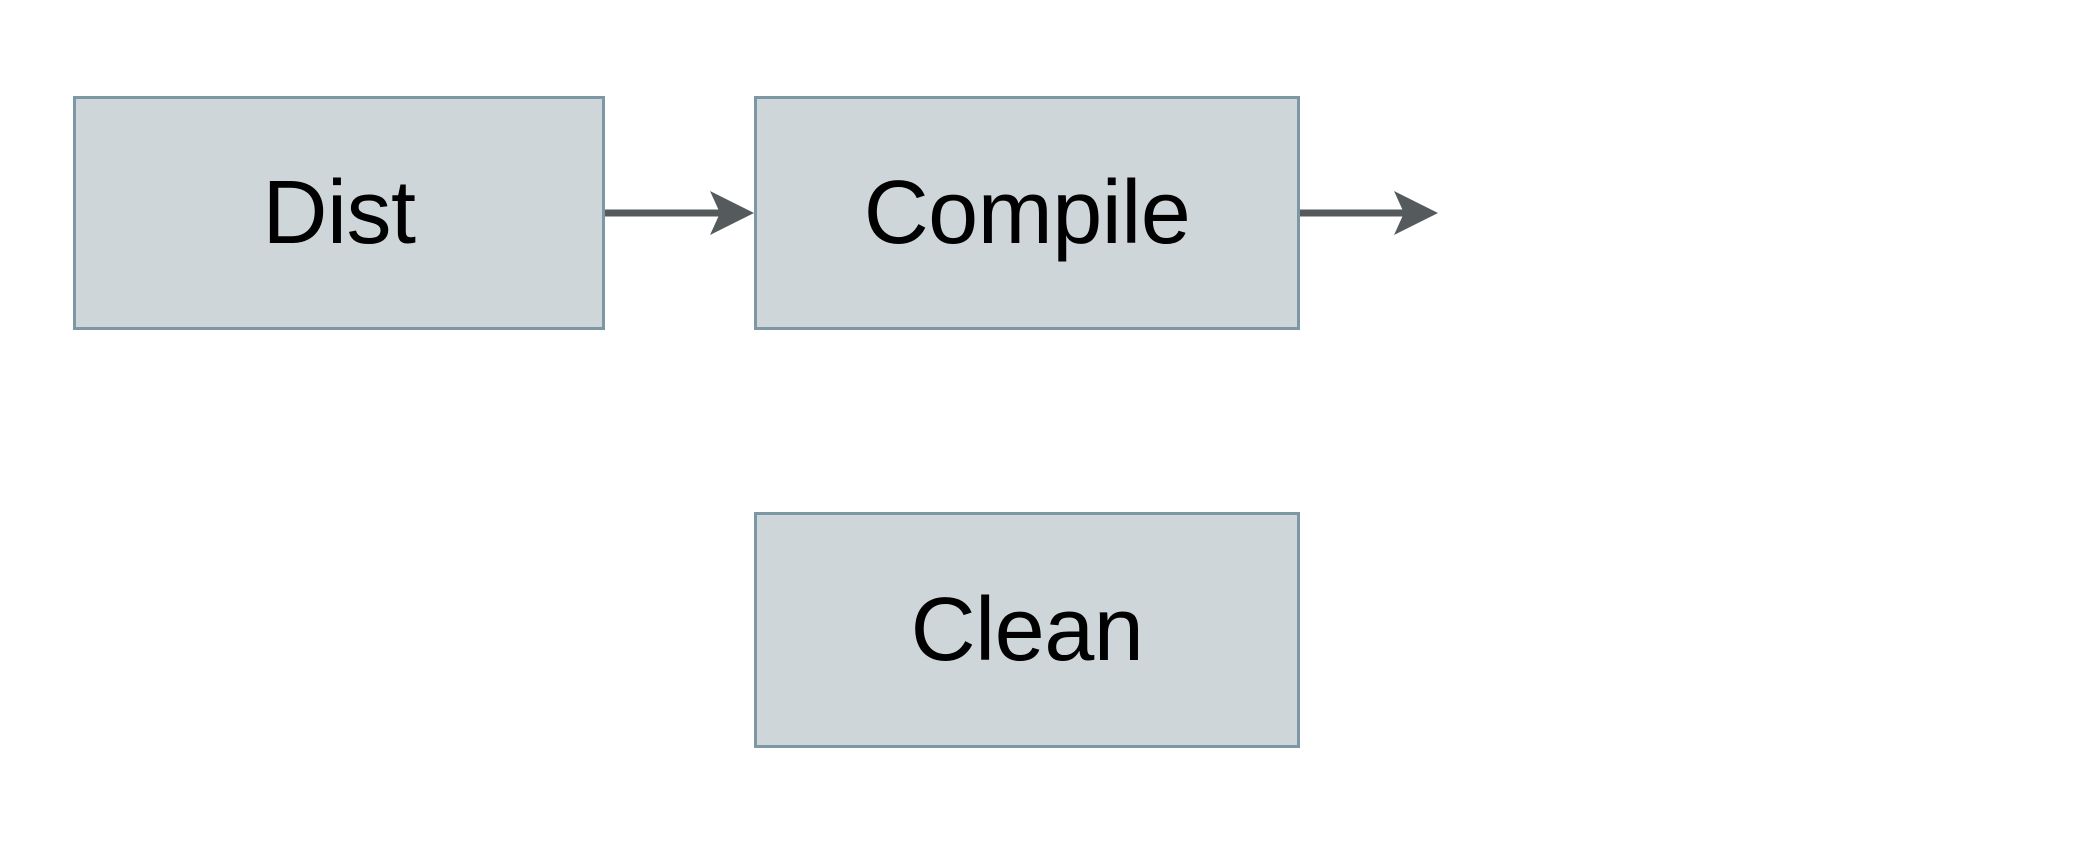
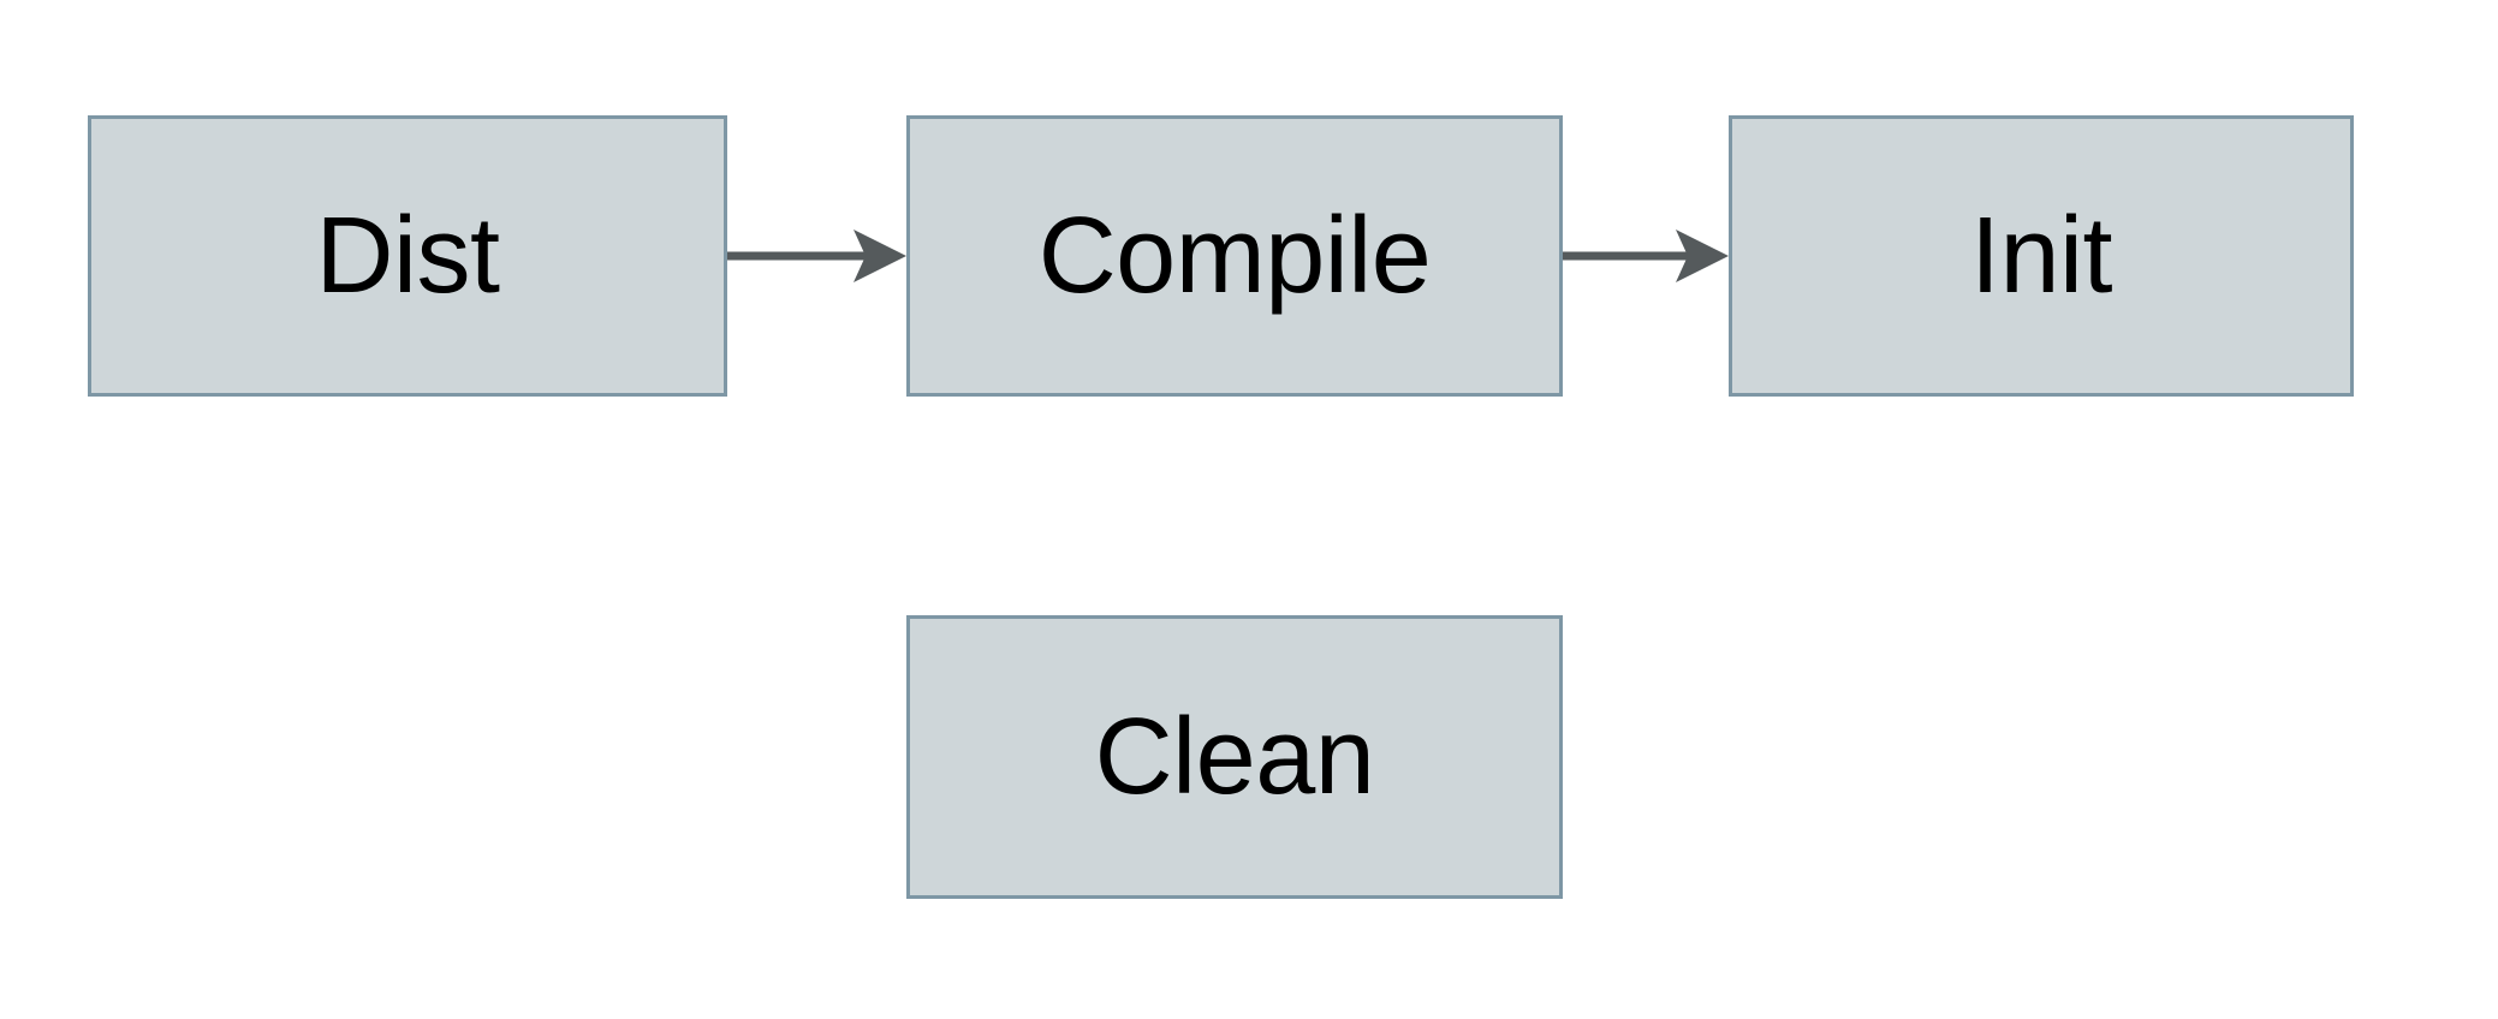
  Dist
  Compile
+ Init
  Clean
